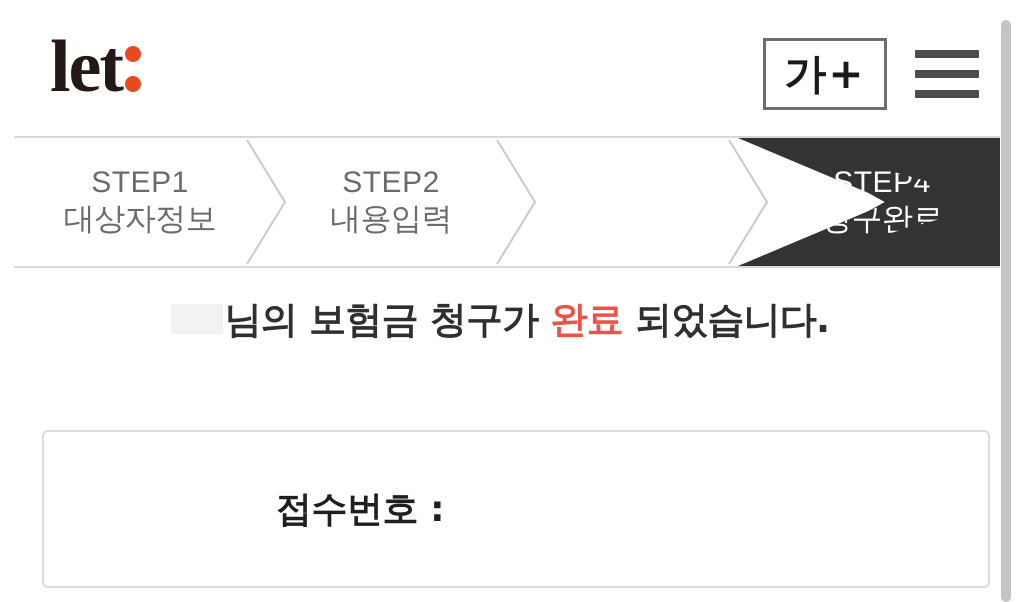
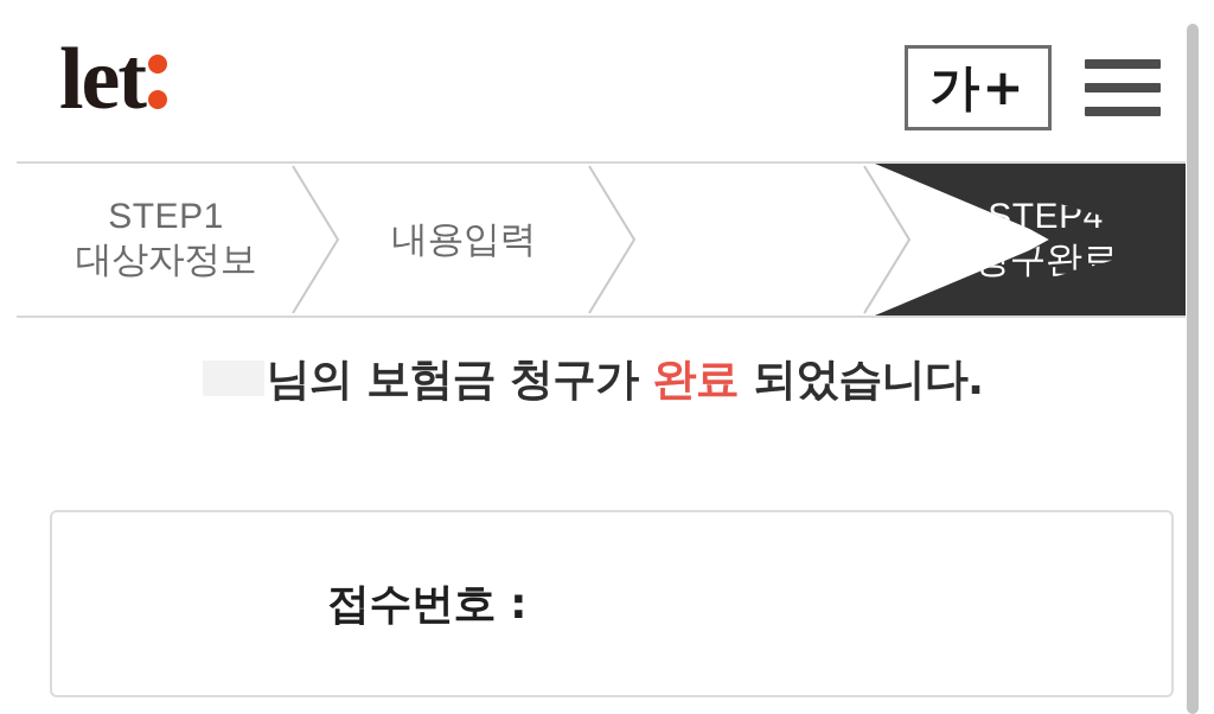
  let
  가+
  STEP1
  대상자정보
- STEP2
  내용입력
  STEP4
  구완료
  님의 보험금 청구가 완료 되었습니다.
  접수번호 :
